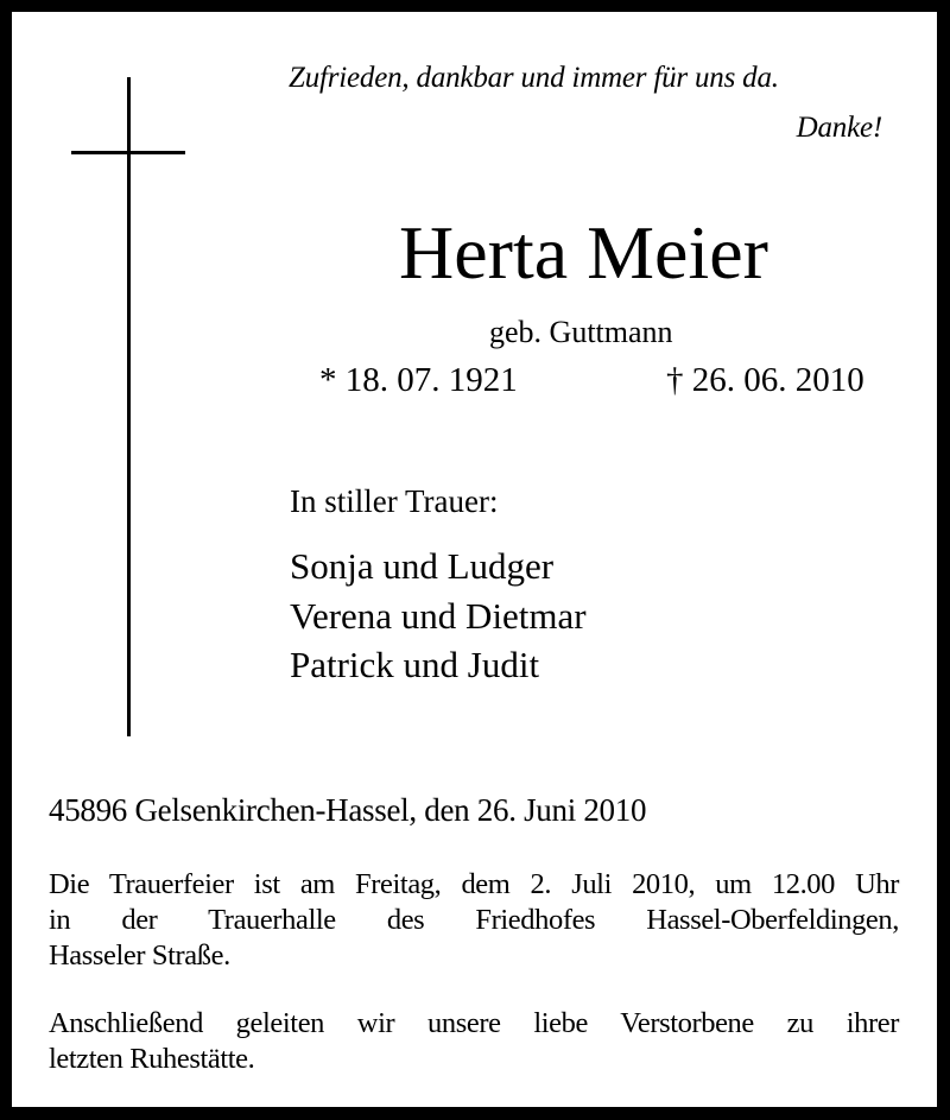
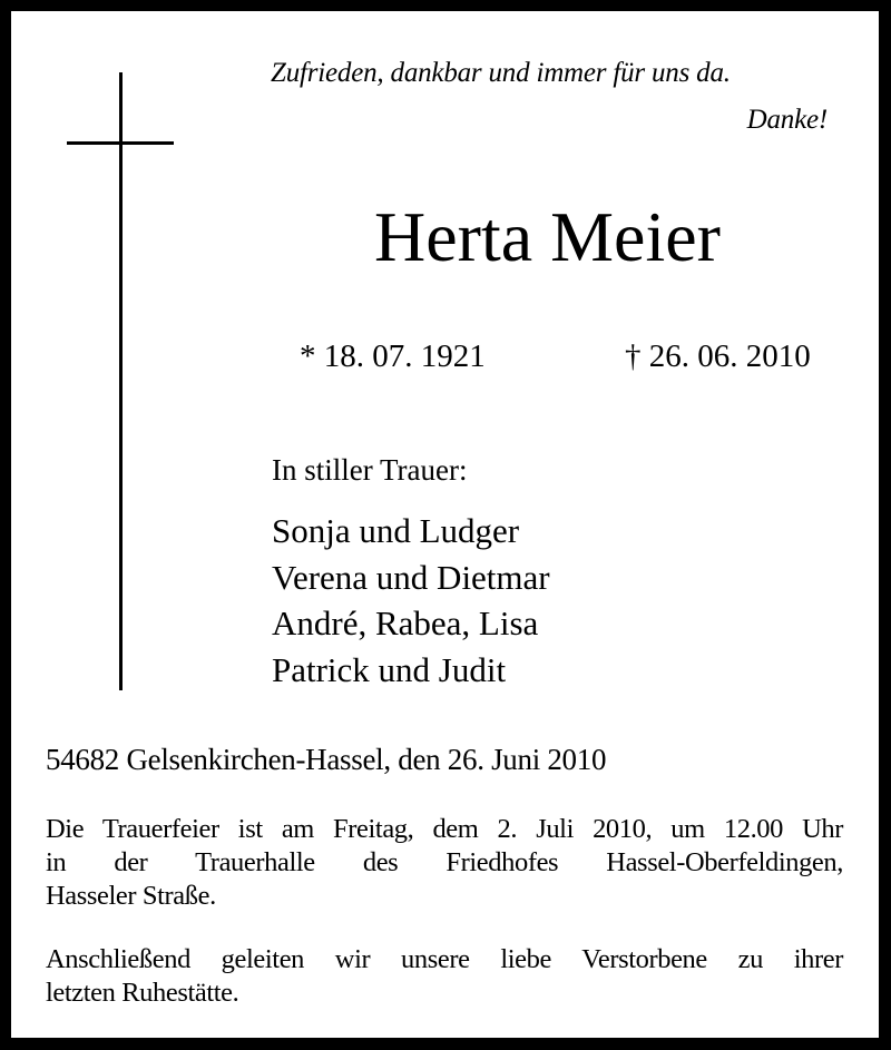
  Zufrieden, dankbar und immer für uns da.
  Danke!
  Herta Meier
- geb. Guttmann
  * 18. 07. 1921
  † 26. 06. 2010
  In stiller Trauer:
  Sonja und Ludger
  Verena und Dietmar
+ André, Rabea, Lisa
  Patrick und Judit
- 45896 Gelsenkirchen-Hassel, den 26. Juni 2010
+ 54682 Gelsenkirchen-Hassel, den 26. Juni 2010
  Die Trauerfeier ist am Freitag, dem 2. Juli 2010, um 12.00 Uhr
  in der Trauerhalle des Friedhofes Hassel-Oberfeldingen,
  Hasseler Straße.
  Anschließend geleiten wir unsere liebe Verstorbene zu ihrer
  letzten Ruhestätte.
